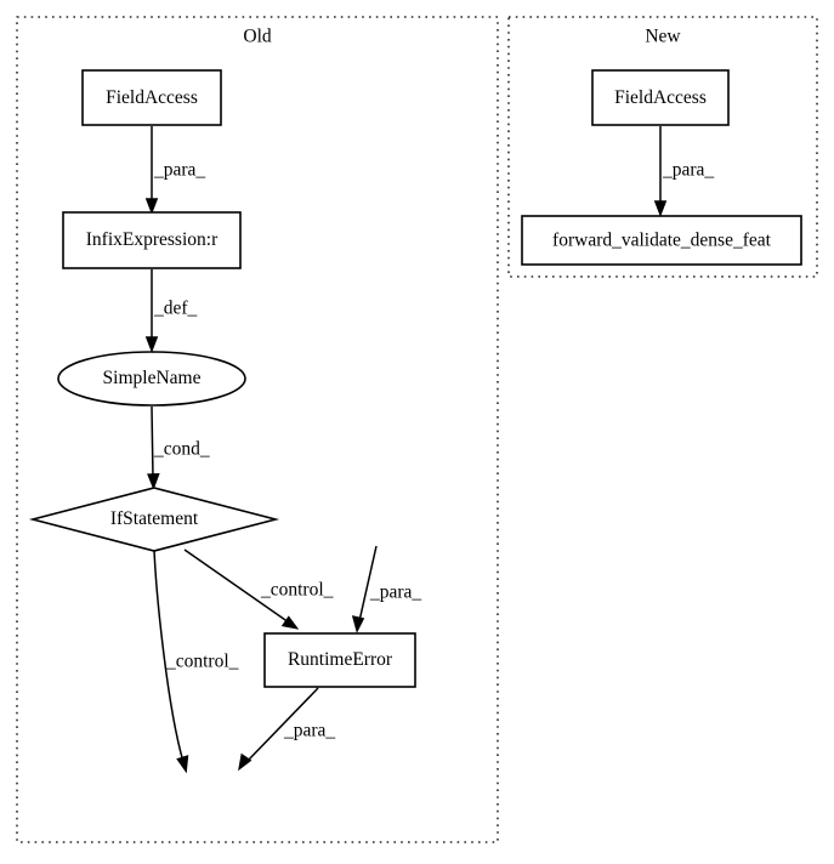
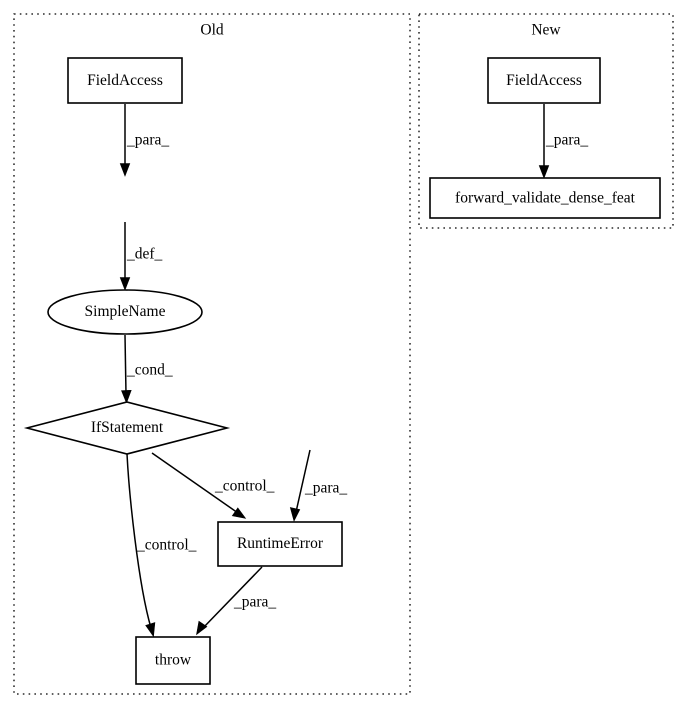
  Old
  New
  _para_
  _def_
  _cond_
  _control_
  _para_
  _control_
  _para_
  _para_
  FieldAccess
- InfixExpression:r
  SimpleName
  IfStatement
  RuntimeError
+ throw
  FieldAccess
  forward_validate_dense_feat
